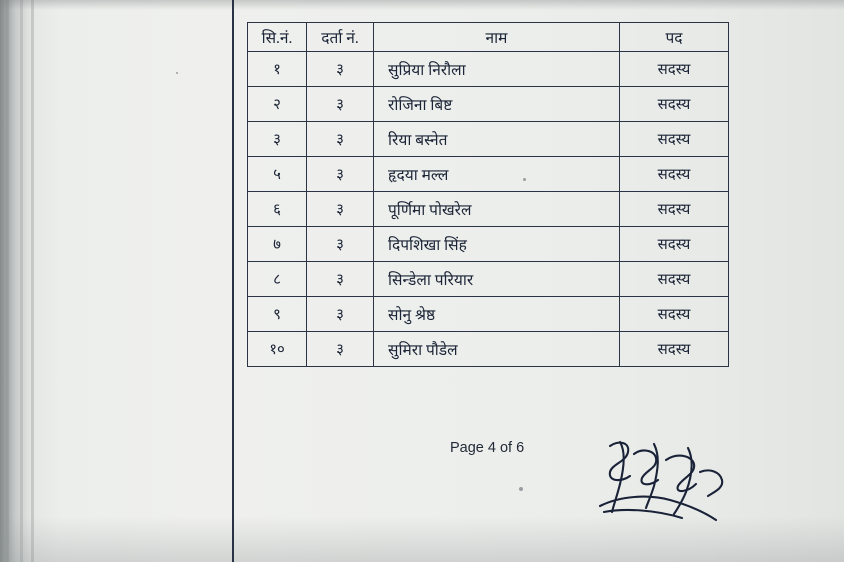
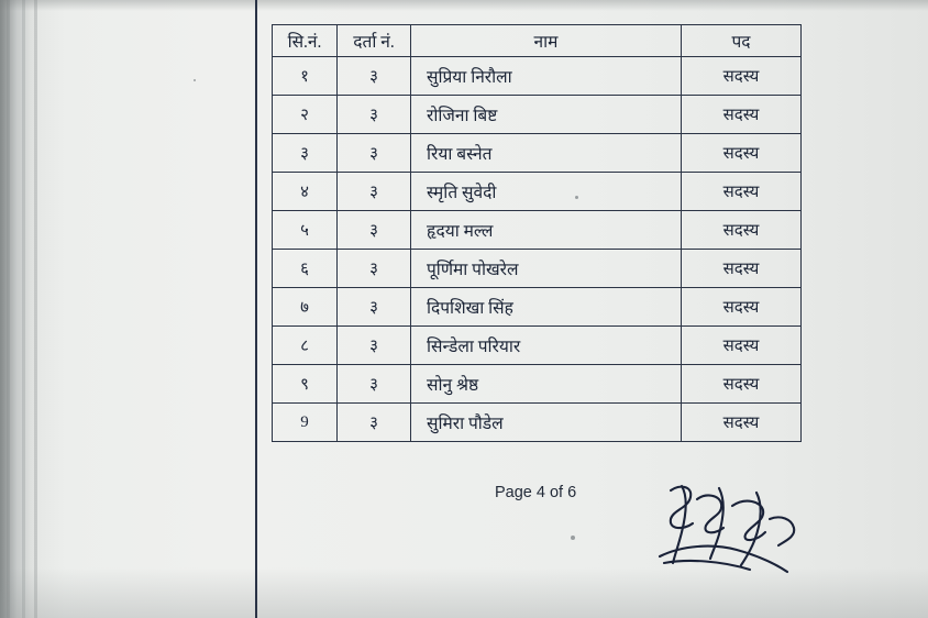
  सि.नं.	दर्ता नं.	नाम	पद
  १	३	सुप्रिया निरौला	सदस्य
  २	३	रोजिना बिष्ट	सदस्य
  ३	३	रिया बस्नेत	सदस्य
+ ४	३	स्मृति सुवेदी	सदस्य
  ५	३	हृदया मल्ल	सदस्य
  ६	३	पूर्णिमा पोखरेल	सदस्य
  ७	३	दिपशिखा सिंह	सदस्य
  ८	३	सिन्डेला परियार	सदस्य
  ९	३	सोनु श्रेष्ठ	सदस्य
- १०	३	सुमिरा पौडेल	सदस्य
+ 9	३	सुमिरा पौडेल	सदस्य
  Page 4 of 6
